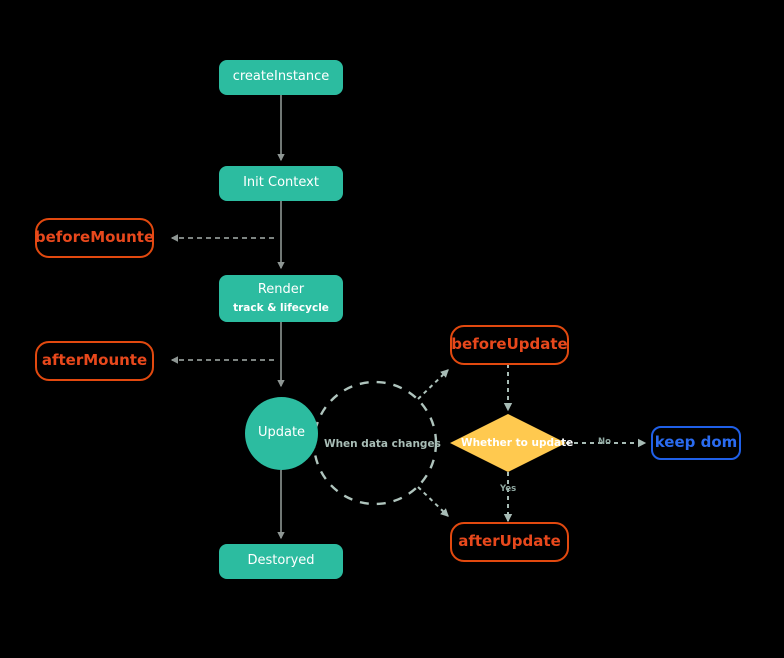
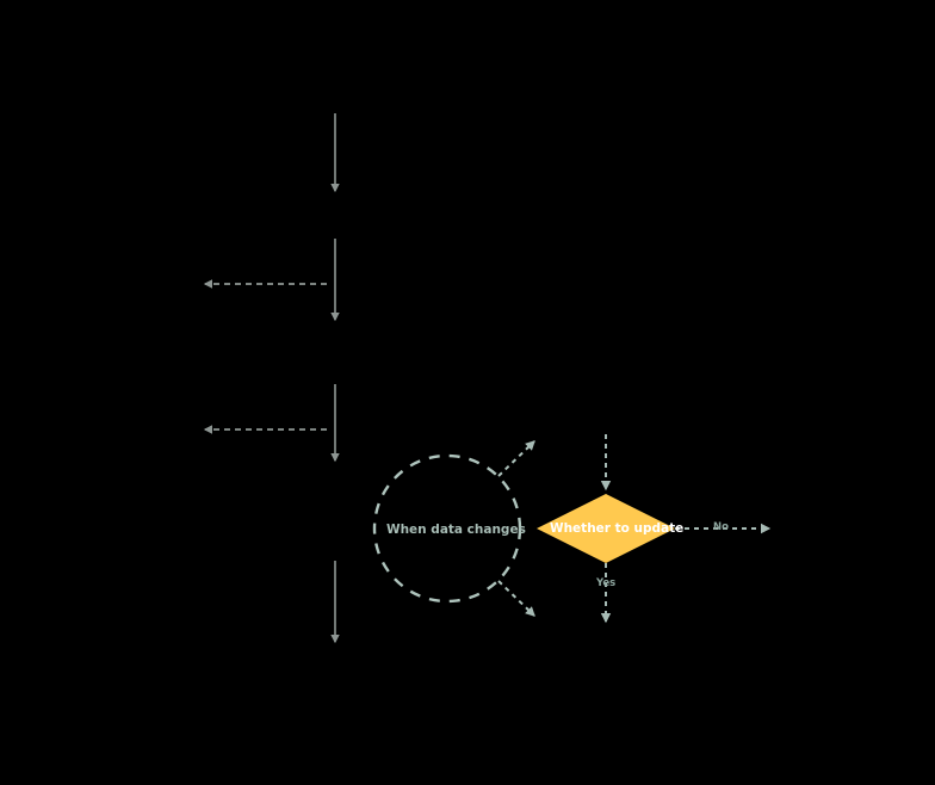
- createInstance
- Init Context
- Render
- track & lifecycle
- Update
- Destoryed
- beforeMounte
- afterMounte
- beforeUpdate
- afterUpdate
- keep dom
  Whether to update
  When data changes
  No
  Yes
